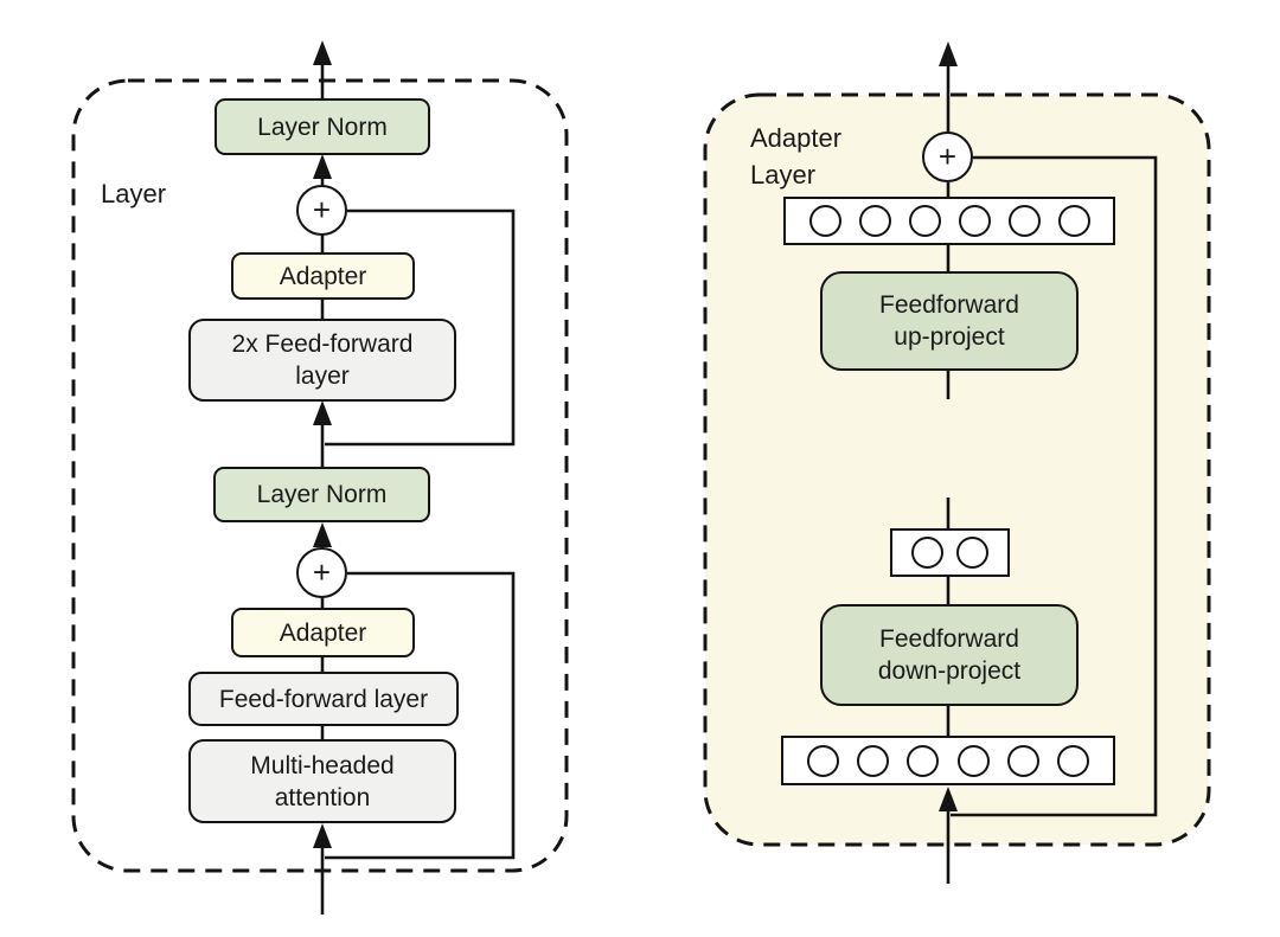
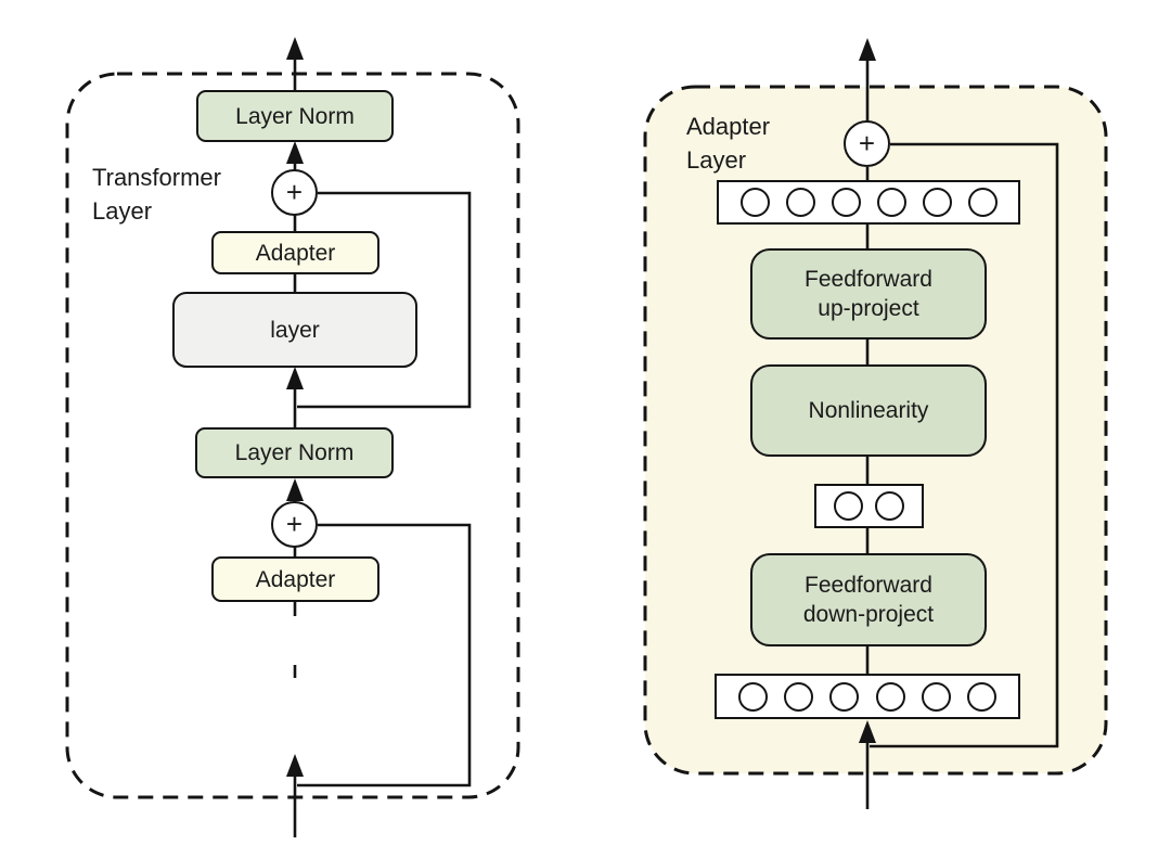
+ Transformer
  Layer
  Layer Norm
  +
  Adapter
- 2x Feed-forward
  layer
  Layer Norm
  +
  Adapter
- Feed-forward layer
- Multi-headed
- attention
  Adapter
  Layer
  +
  Feedforward
  up-project
+ Nonlinearity
  Feedforward
  down-project
